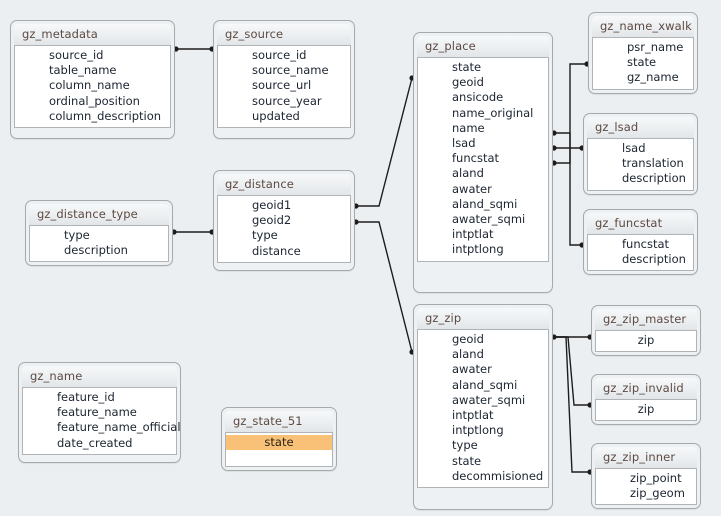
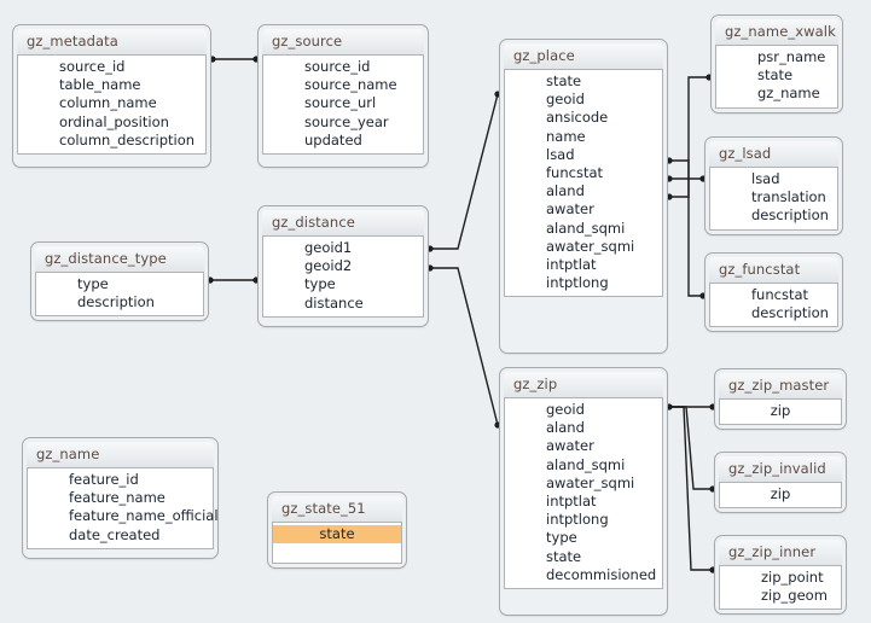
  gz_metadata
  source_id
  table_name
  column_name
  ordinal_position
  column_description
  gz_source
  source_id
  source_name
  source_url
  source_year
  updated
  gz_distance_type
  type
  description
  gz_distance
  geoid1
  geoid2
  type
  distance
  gz_name
  feature_id
  feature_name
  feature_name_official
  date_created
  gz_state_51
  state
  gz_place
  state
  geoid
  ansicode
- name_original
  name
  lsad
  funcstat
  aland
  awater
  aland_sqmi
  awater_sqmi
  intptlat
  intptlong
  gz_zip
  geoid
  aland
  awater
  aland_sqmi
  awater_sqmi
  intptlat
  intptlong
  type
  state
  decommisioned
  gz_name_xwalk
  psr_name
  state
  gz_name
  gz_lsad
  lsad
  translation
  description
  gz_funcstat
  funcstat
  description
  gz_zip_master
  zip
  gz_zip_invalid
  zip
  gz_zip_inner
  zip_point
  zip_geom
